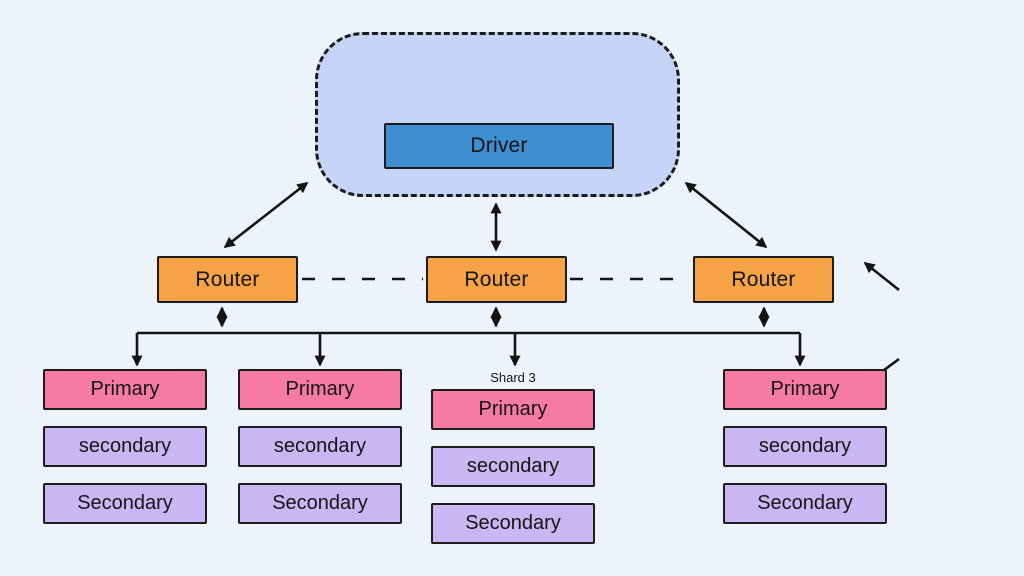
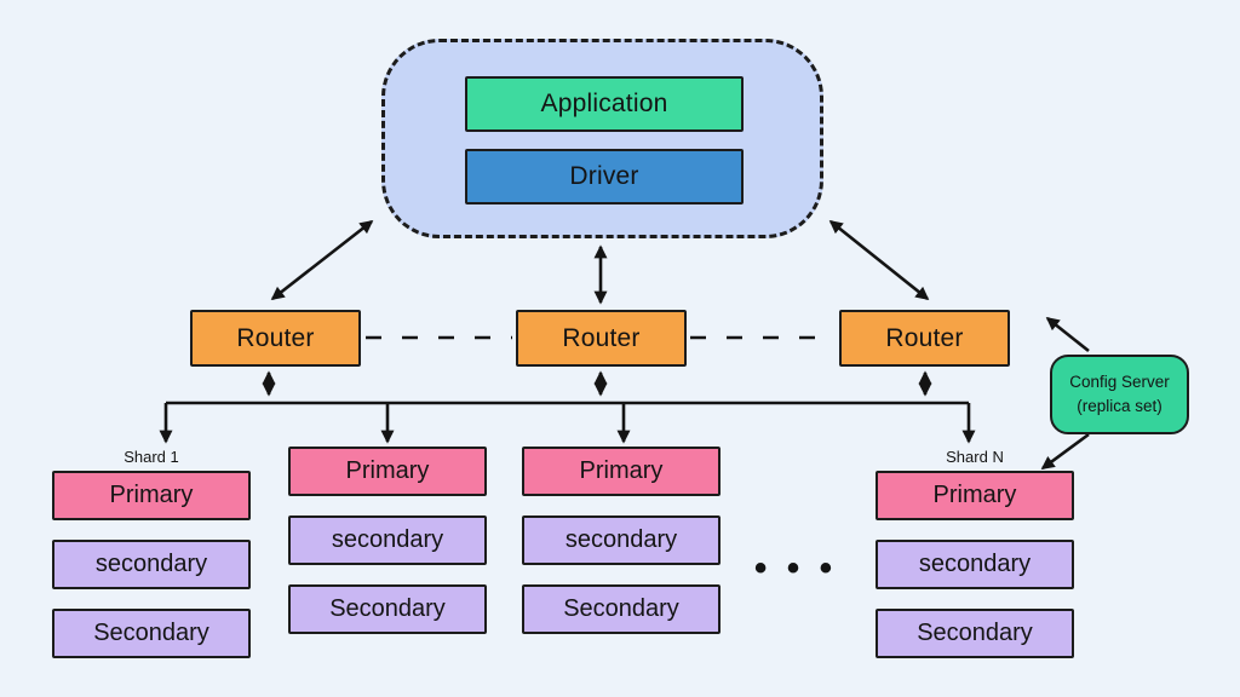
+ Application
  Driver
  Router
  Router
  Router
+ Config Server
+ (replica set)
+ Shard 1
  Primary
  secondary
  Secondary
  Primary
  secondary
  Secondary
- Shard 3
  Primary
  secondary
  Secondary
+ • • •
+ Shard N
  Primary
  secondary
  Secondary
